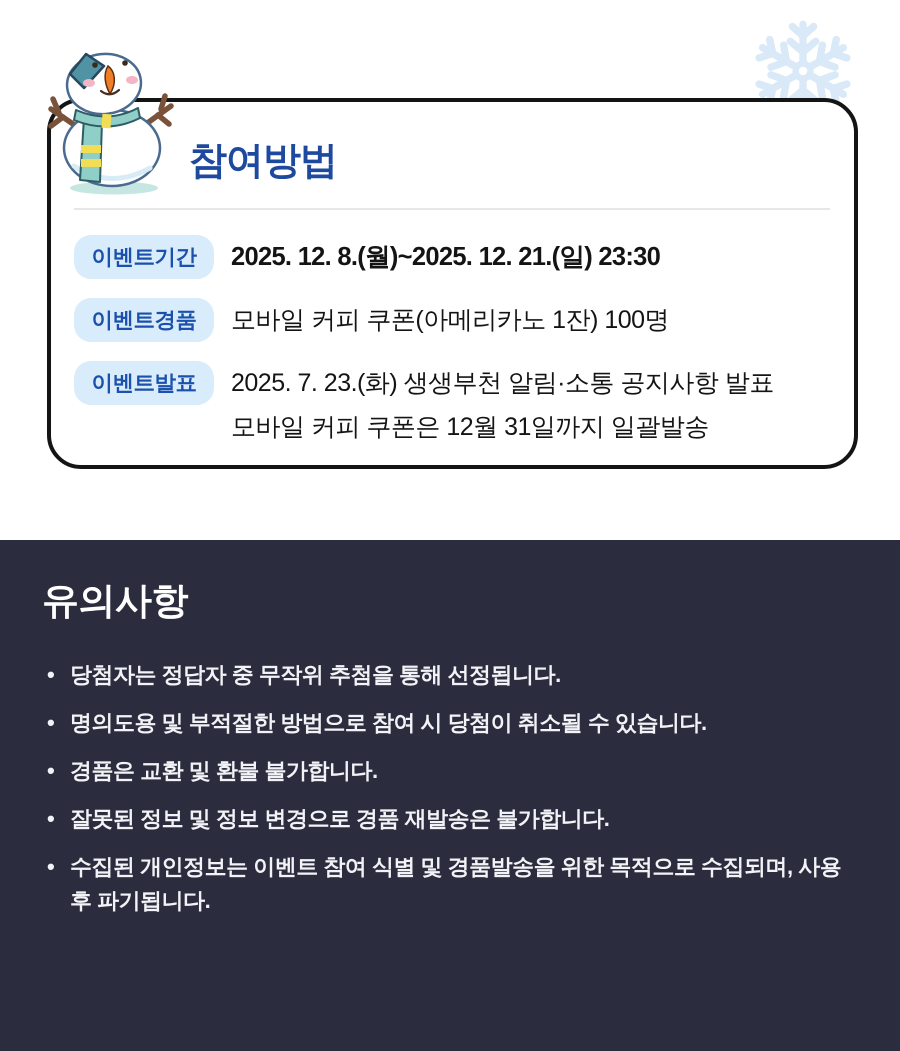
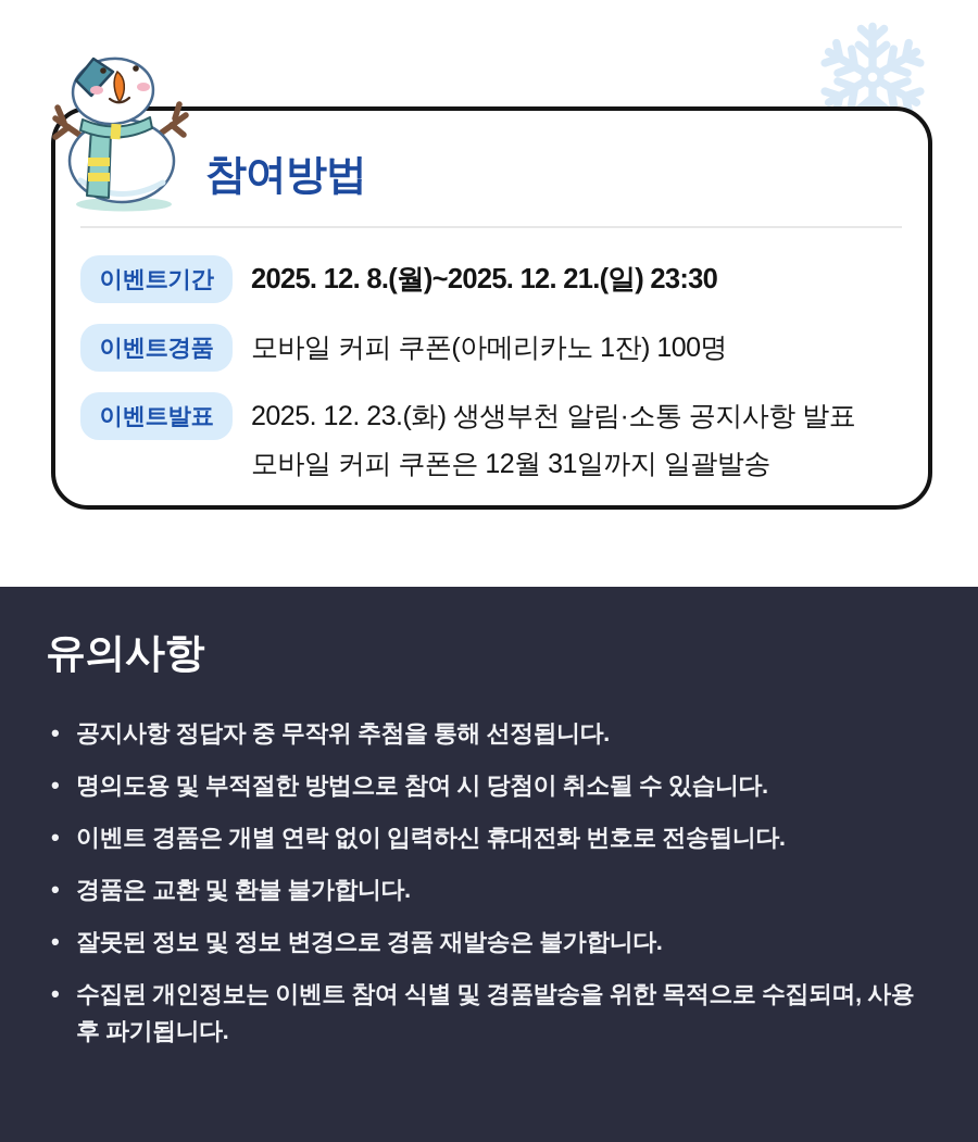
  참여방법
  이벤트기간
  2025. 12. 8.(월)~2025. 12. 21.(일) 23:30
  이벤트경품
  모바일 커피 쿠폰(아메리카노 1잔) 100명
  이벤트발표
- 2025. 7. 23.(화) 생생부천 알림·소통 공지사항 발표
+ 2025. 12. 23.(화) 생생부천 알림·소통 공지사항 발표
  모바일 커피 쿠폰은 12월 31일까지 일괄발송
  유의사항
- 당첨자는 정답자 중 무작위 추첨을 통해 선정됩니다.
+ 공지사항 정답자 중 무작위 추첨을 통해 선정됩니다.
  명의도용 및 부적절한 방법으로 참여 시 당첨이 취소될 수 있습니다.
+ 이벤트 경품은 개별 연락 없이 입력하신 휴대전화 번호로 전송됩니다.
  경품은 교환 및 환불 불가합니다.
  잘못된 정보 및 정보 변경으로 경품 재발송은 불가합니다.
  수집된 개인정보는 이벤트 참여 식별 및 경품발송을 위한 목적으로 수집되며, 사용 후 파기됩니다.
